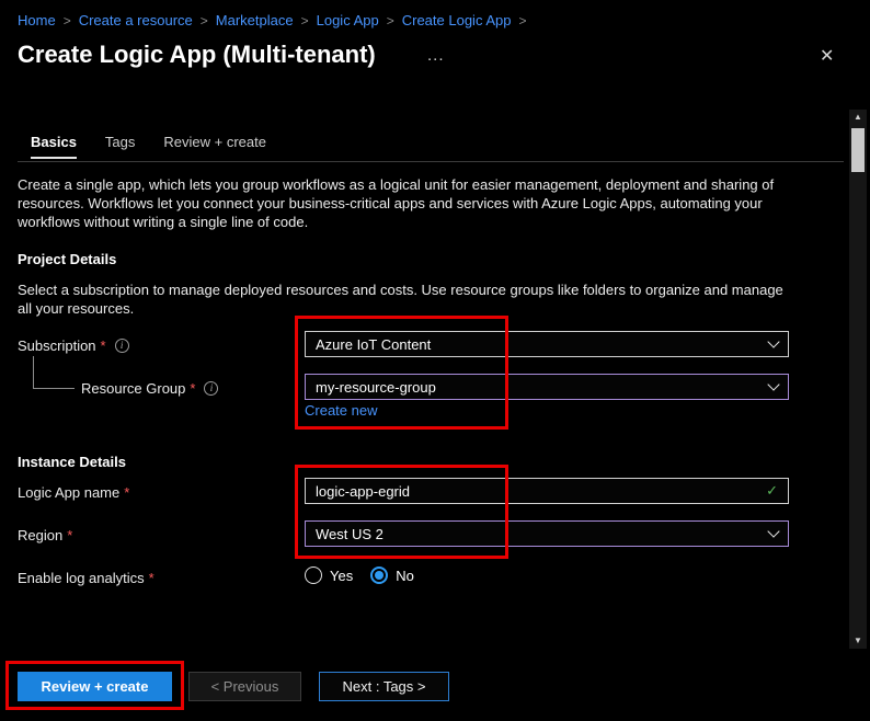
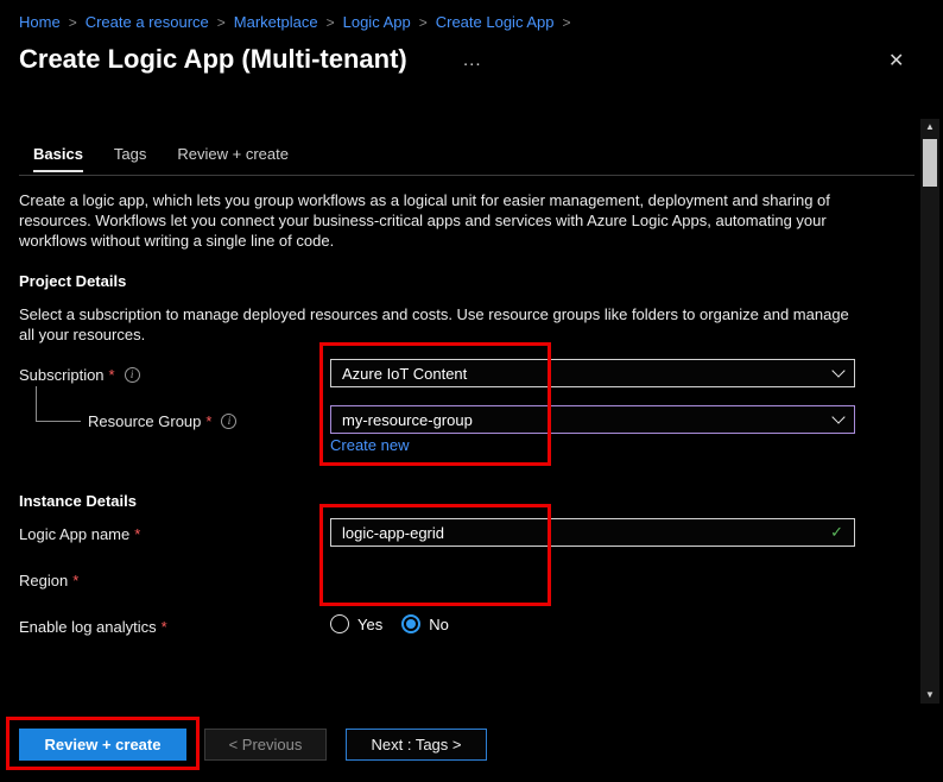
  Home
  >
  Create a resource
  >
  Marketplace
  >
  Logic App
  >
  Create Logic App
  >
  Create Logic App (Multi-tenant)
  ...
  ✕
  Basics
  Tags
  Review + create
- Create a single app, which lets you group workflows as a logical unit for easier management, deployment and sharing of resources. Workflows let you connect your business-critical apps and services with Azure Logic Apps, automating your workflows without writing a single line of code.
+ Create a logic app, which lets you group workflows as a logical unit for easier management, deployment and sharing of resources. Workflows let you connect your business-critical apps and services with Azure Logic Apps, automating your workflows without writing a single line of code.
  Project Details
  Select a subscription to manage deployed resources and costs. Use resource groups like folders to organize and manage all your resources.
  Subscription
  *
  i
  Azure IoT Content
  Resource Group
  *
  i
  my-resource-group
  Create new
  Instance Details
  Logic App name
  *
  logic-app-egrid
  ✓
  Region
  *
- West US 2
  Enable log analytics
  *
  Yes
  No
  ▲
  ▼
  Review + create
  < Previous
  Next : Tags >
